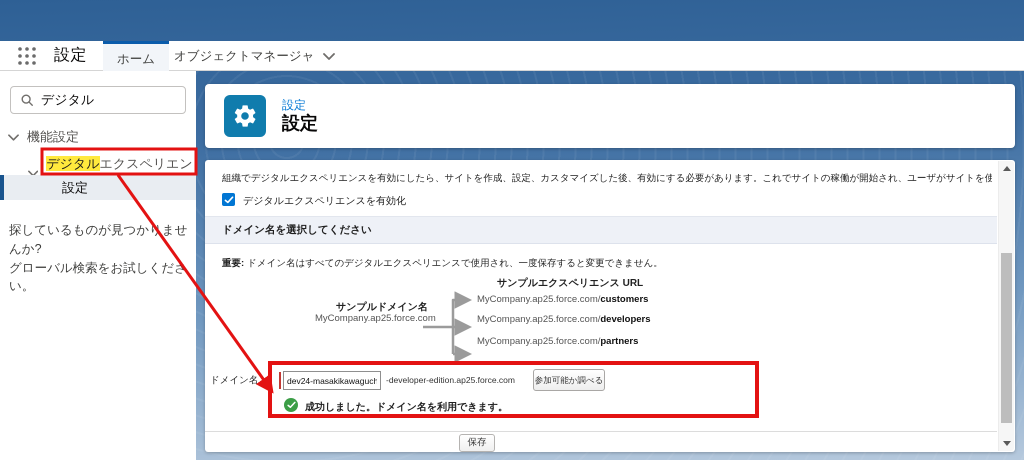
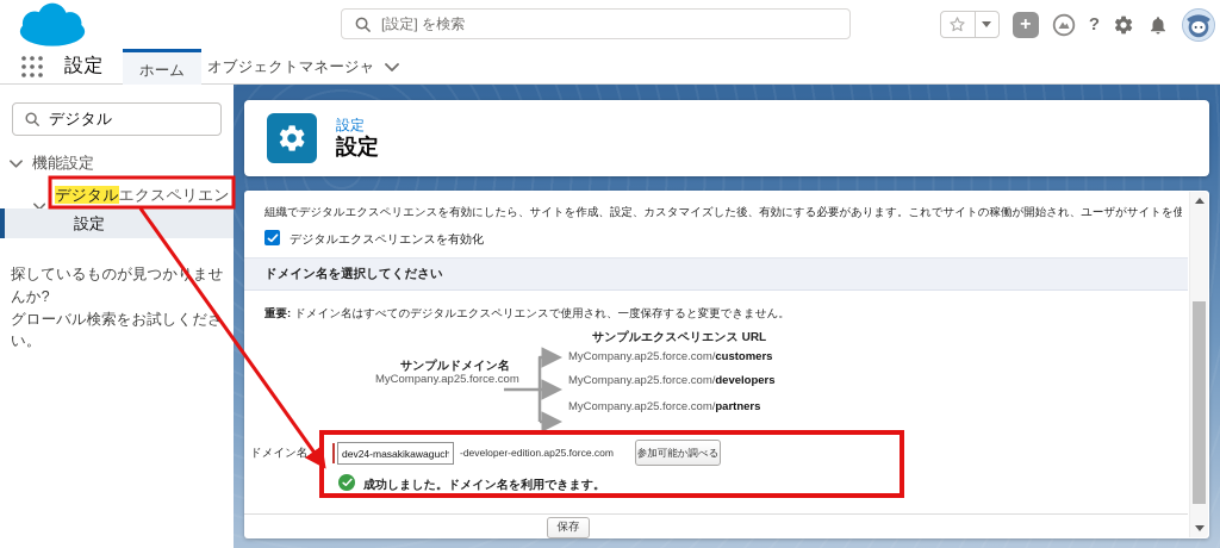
+ [設定] を検索
+ +
+ ?
  設定
  ホーム
  オブジェクトマネージャ
  デジタル
  機能設定
  デジタルエクスペリエン
  設定
  探しているものが見つかませんか?
  グローバル検索をお試しください。
  設定
  設定
  組織でデジタルエクスペリエンスを有効にしたら、サイトを作成、設定、カスタマイズした後、有効にする必要があります。これでサイトの稼働が開始され、ユーザがサイトを使
  デジタルエクスペリエンスを有効化
  ドメイン名を選択してください
  重要: ドメイン名はすべてのデジタルエクスペリエンスで使用され、一度保存すると変更できません。
  サンプルエクスペリエンス URL
  サンプルドメイン名
  MyCompany.ap25.force.com
  MyCompany.ap25.force.com/customers
  MyCompany.ap25.force.com/developers
  MyCompany.ap25.force.com/partners
  ドメイン名
  dev24-masakikawaguch
  -developer-edition.ap25.force.com
  参加可能か調べる
  成功しました。ドメイン名を利用できます。
  保存
